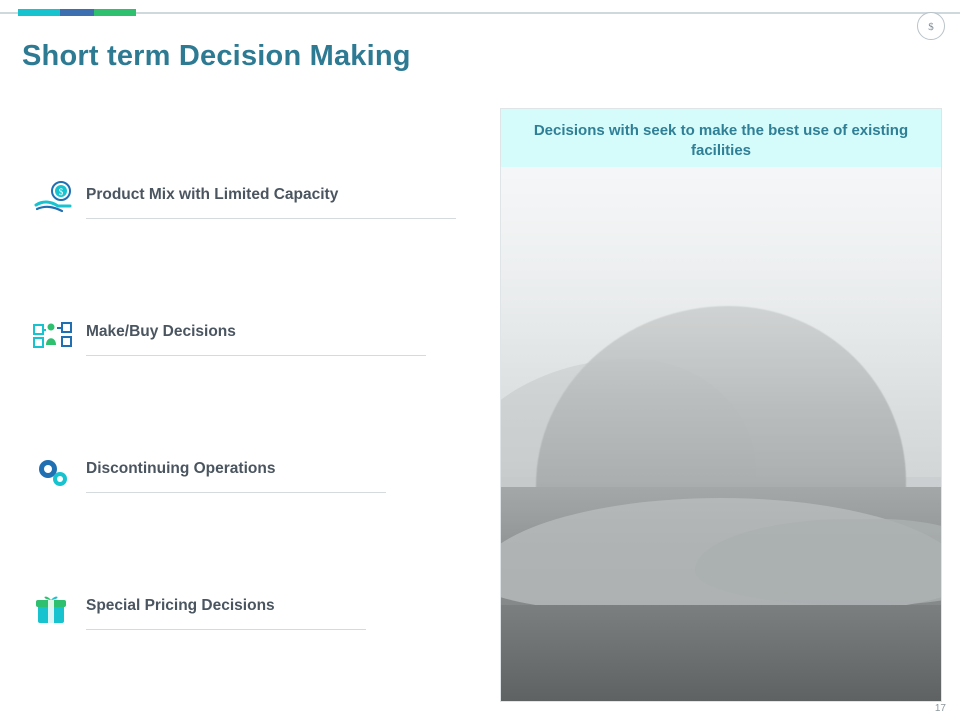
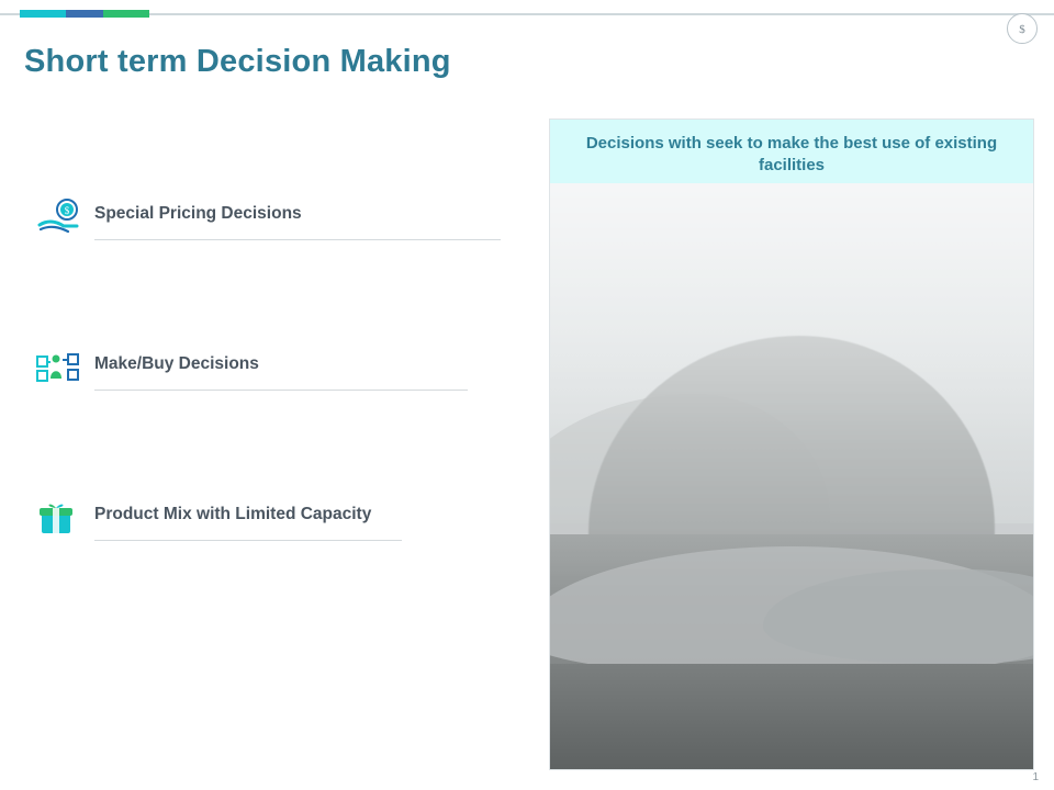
  $
  Short term Decision Making
  $
- Product Mix with Limited Capacity
+ Special Pricing Decisions
  Make/Buy Decisions
- Discontinuing Operations
- Special Pricing Decisions
+ Product Mix with Limited Capacity
  Decisions with seek to make the best use of existing facilities
- 17
+ 1
